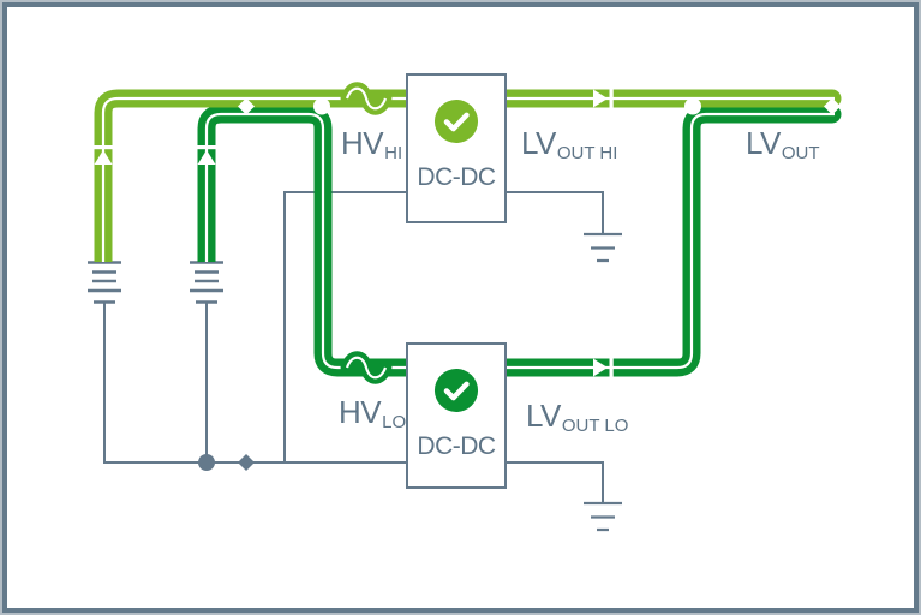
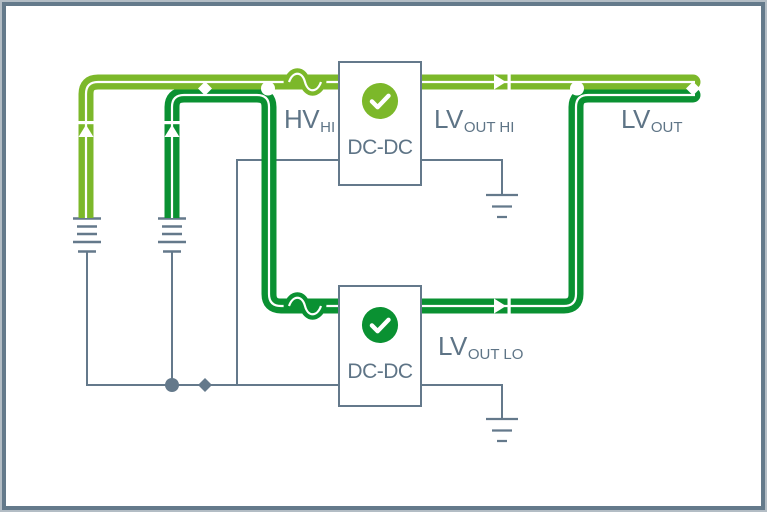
  DC-DC
  DC-DC
  HVHI
  LVOUT HI
  LVOUT
- HVLO
  LVOUT LO
